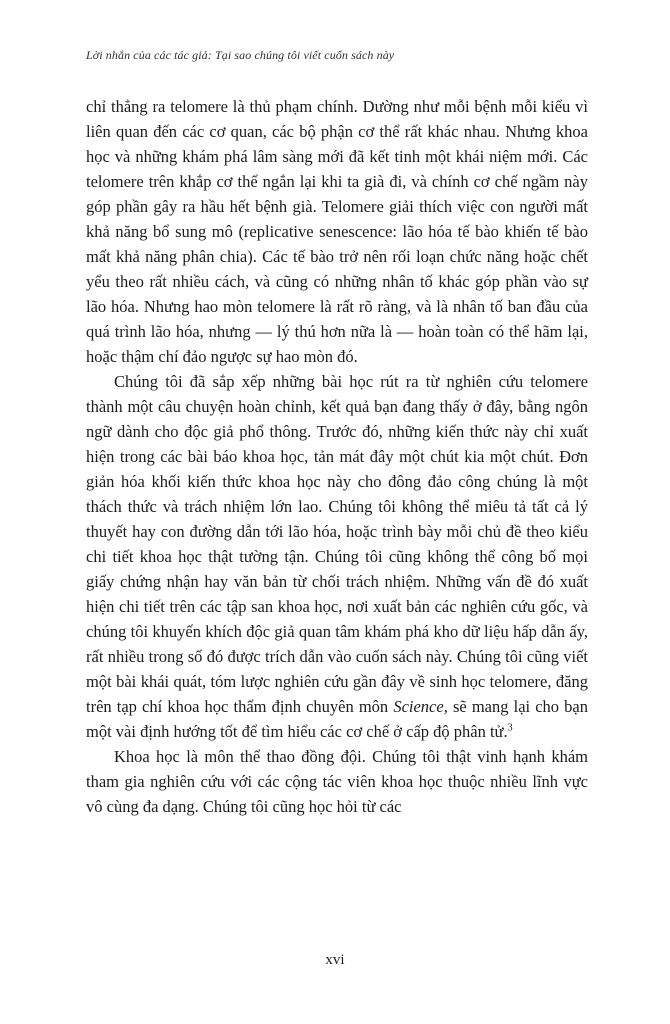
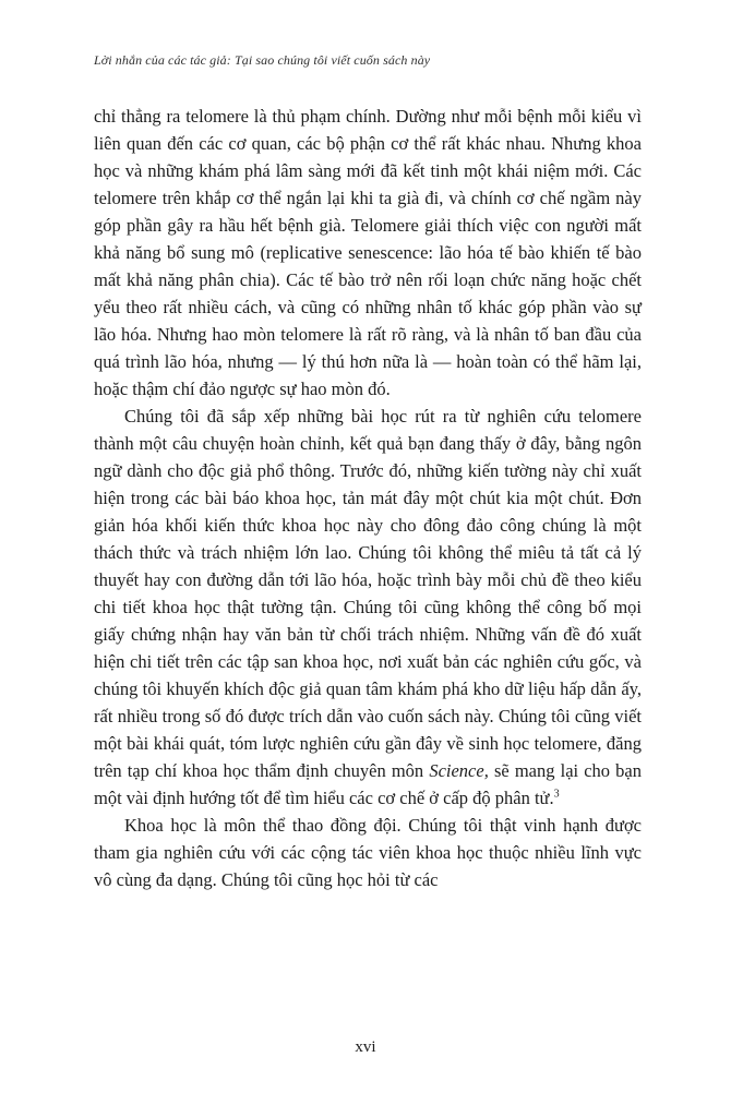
  Lời nhắn của các tác giả: Tại sao chúng tôi viết cuốn sách này
  chỉ thẳng ra telomere là thủ phạm chính. Dường như mỗi bệnh mỗi kiểu vì liên quan đến các cơ quan, các bộ phận cơ thể rất khác nhau. Nhưng khoa học và những khám phá lâm sàng mới đã kết tinh một khái niệm mới. Các telomere trên khắp cơ thể ngắn lại khi ta già đi, và chính cơ chế ngầm này góp phần gây ra hầu hết bệnh già. Telomere giải thích việc con người mất khả năng bổ sung mô (replicative senescence: lão hóa tế bào khiến tế bào mất khả năng phân chia). Các tế bào trở nên rối loạn chức năng hoặc chết yểu theo rất nhiều cách, và cũng có những nhân tố khác góp phần vào sự lão hóa. Nhưng hao mòn telomere là rất rõ ràng, và là nhân tố ban đầu của quá trình lão hóa, nhưng — lý thú hơn nữa là — hoàn toàn có thể hãm lại, hoặc thậm chí đảo ngược sự hao mòn đó.
- Chúng tôi đã sắp xếp những bài học rút ra từ nghiên cứu telomere thành một câu chuyện hoàn chỉnh, kết quả bạn đang thấy ở đây, bằng ngôn ngữ dành cho độc giả phổ thông. Trước đó, những kiến thức này chỉ xuất hiện trong các bài báo khoa học, tản mát đây một chút kia một chút. Đơn giản hóa khối kiến thức khoa học này cho đông đảo công chúng là một thách thức và trách nhiệm lớn lao. Chúng tôi không thể miêu tả tất cả lý thuyết hay con đường dẫn tới lão hóa, hoặc trình bày mỗi chủ đề theo kiểu chi tiết khoa học thật tường tận. Chúng tôi cũng không thể công bố mọi giấy chứng nhận hay văn bản từ chối trách nhiệm. Những vấn đề đó xuất hiện chi tiết trên các tập san khoa học, nơi xuất bản các nghiên cứu gốc, và chúng tôi khuyến khích độc giả quan tâm khám phá kho dữ liệu hấp dẫn ấy, rất nhiều trong số đó được trích dẫn vào cuốn sách này. Chúng tôi cũng viết một bài khái quát, tóm lược nghiên cứu gần đây về sinh học telomere, đăng trên tạp chí khoa học thẩm định chuyên môn Science, sẽ mang lại cho bạn một vài định hướng tốt để tìm hiểu các cơ chế ở cấp độ phân tử.3
+ Chúng tôi đã sắp xếp những bài học rút ra từ nghiên cứu telomere thành một câu chuyện hoàn chỉnh, kết quả bạn đang thấy ở đây, bằng ngôn ngữ dành cho độc giả phổ thông. Trước đó, những kiến tường này chỉ xuất hiện trong các bài báo khoa học, tản mát đây một chút kia một chút. Đơn giản hóa khối kiến thức khoa học này cho đông đảo công chúng là một thách thức và trách nhiệm lớn lao. Chúng tôi không thể miêu tả tất cả lý thuyết hay con đường dẫn tới lão hóa, hoặc trình bày mỗi chủ đề theo kiểu chi tiết khoa học thật tường tận. Chúng tôi cũng không thể công bố mọi giấy chứng nhận hay văn bản từ chối trách nhiệm. Những vấn đề đó xuất hiện chi tiết trên các tập san khoa học, nơi xuất bản các nghiên cứu gốc, và chúng tôi khuyến khích độc giả quan tâm khám phá kho dữ liệu hấp dẫn ấy, rất nhiều trong số đó được trích dẫn vào cuốn sách này. Chúng tôi cũng viết một bài khái quát, tóm lược nghiên cứu gần đây về sinh học telomere, đăng trên tạp chí khoa học thẩm định chuyên môn Science, sẽ mang lại cho bạn một vài định hướng tốt để tìm hiểu các cơ chế ở cấp độ phân tử.3
- Khoa học là môn thể thao đồng đội. Chúng tôi thật vinh hạnh khám tham gia nghiên cứu với các cộng tác viên khoa học thuộc nhiều lĩnh vực vô cùng đa dạng. Chúng tôi cũng học hỏi từ các
+ Khoa học là môn thể thao đồng đội. Chúng tôi thật vinh hạnh được tham gia nghiên cứu với các cộng tác viên khoa học thuộc nhiều lĩnh vực vô cùng đa dạng. Chúng tôi cũng học hỏi từ các
  xvi
